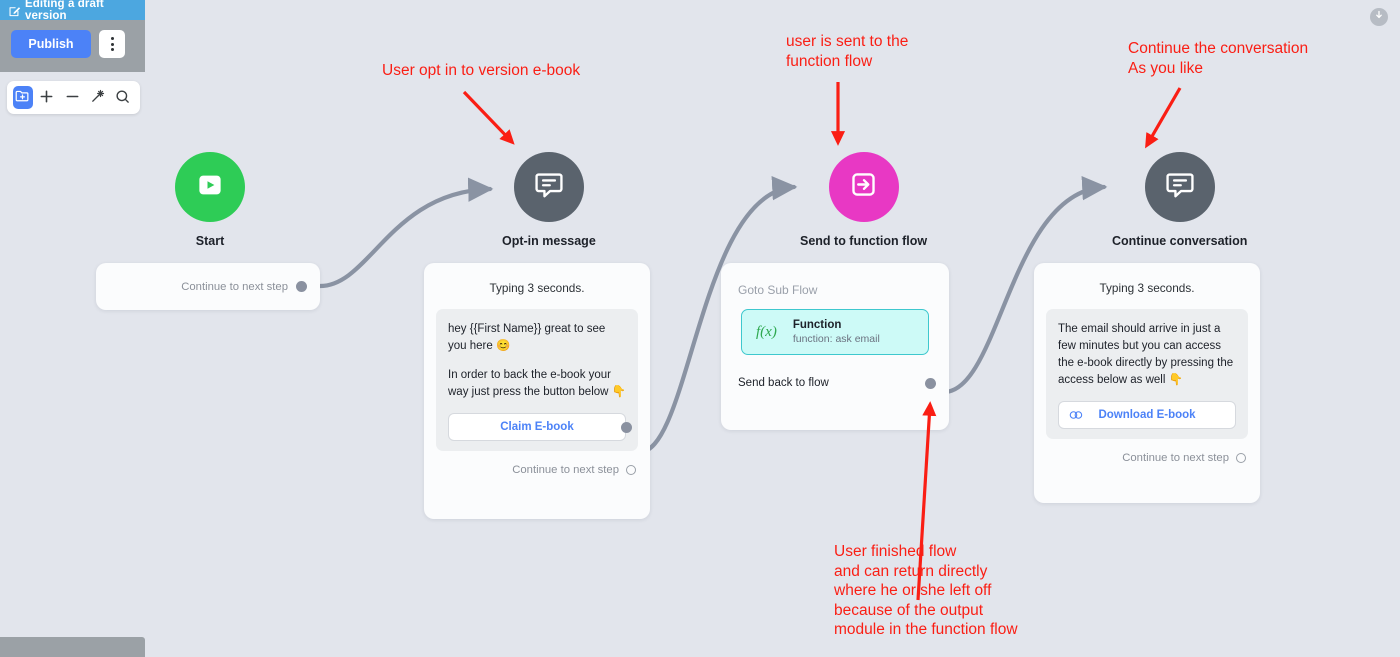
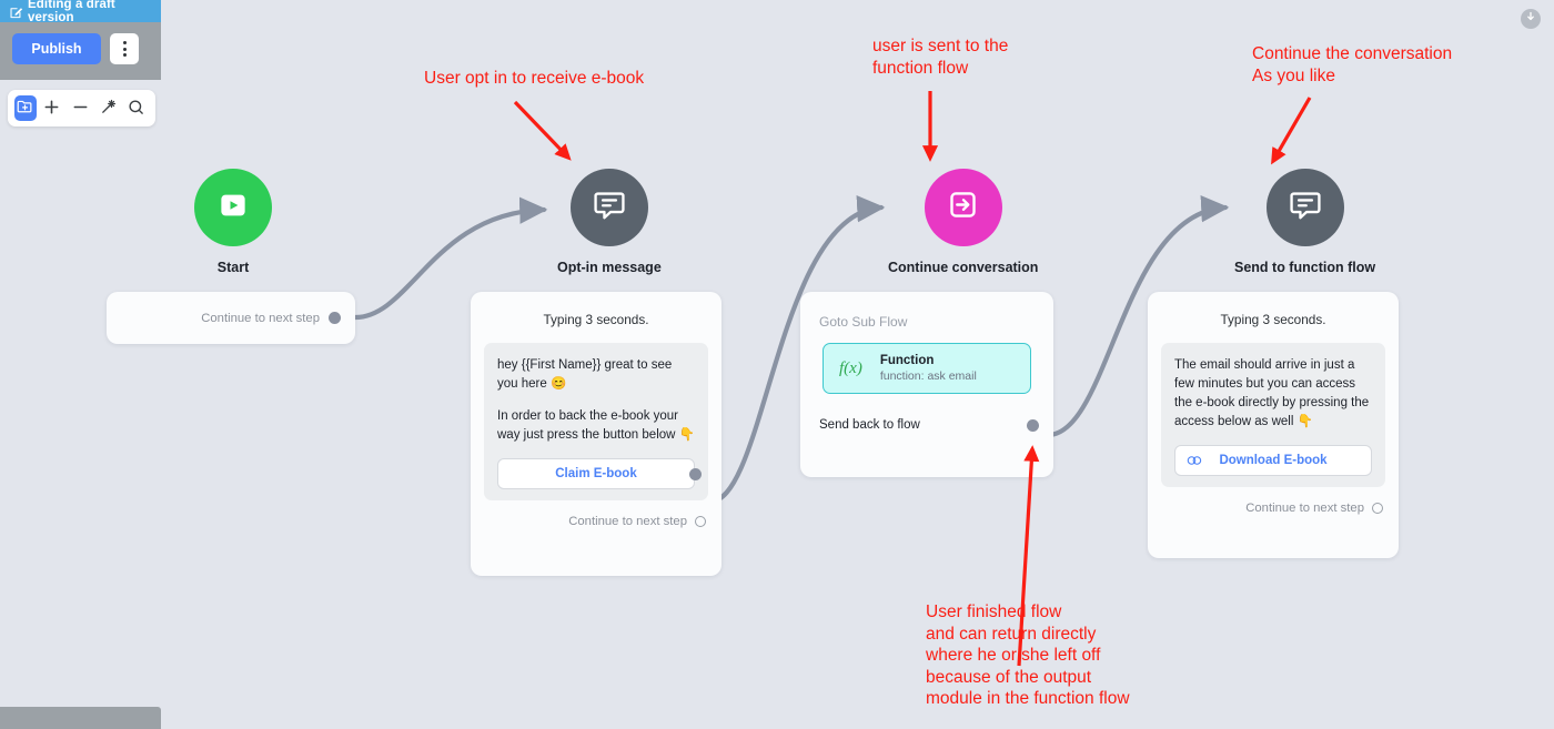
  Start
  Continue to next step
  Opt-in message
  Typing 3 seconds.
  hey {{First Name}} great to see you here 😊
  In order to back the e-book your way just press the button below 👇
  Claim E-book
  Continue to next step
- Send to function flow
+ Continue conversation
  Goto Sub Flow
  f(x)
  Function
  function: ask email
  Send back to flow
- Continue conversation
+ Send to function flow
  Typing 3 seconds.
  The email should arrive in just a few minutes but you can access the e-book directly by pressing the access below as well 👇
  Download E-book
  Continue to next step
- User opt in to version e-book
+ User opt in to receive e-book
  user is sent to the
  function flow
  Continue the conversation
  As you like
  User finished flow
  and can return directly
  where he or she left off
  because of the output
  module in the function flow
  Editing a draft version
  Publish
